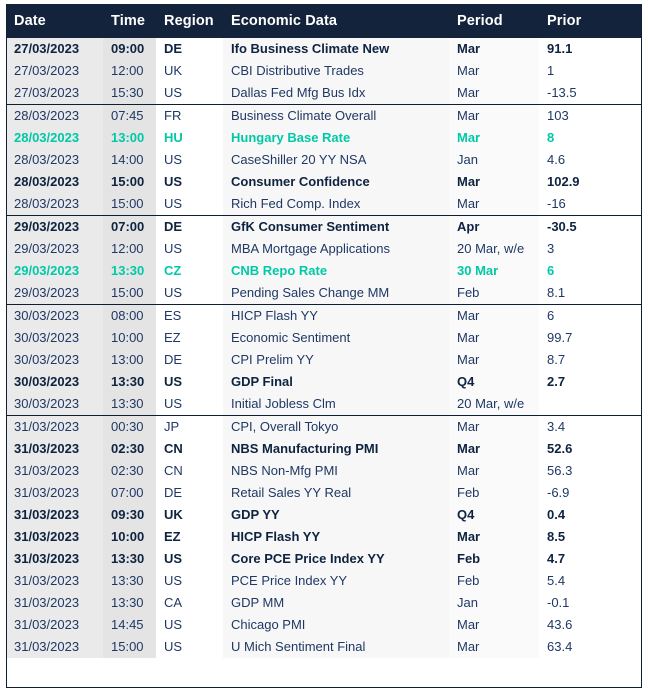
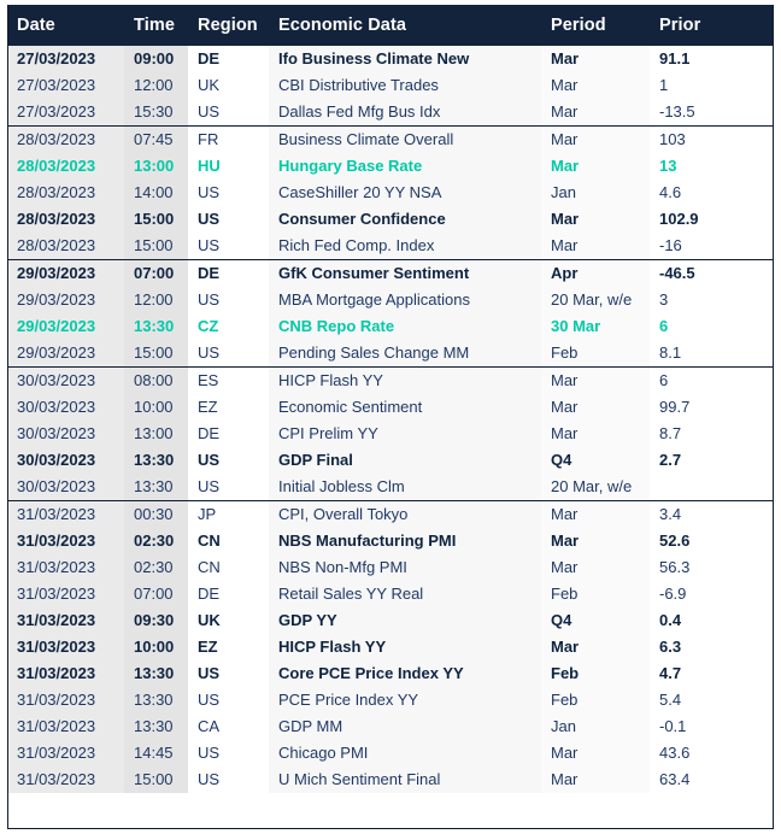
  Date	Time	Region	Economic Data	Period	Prior
  27/03/2023	09:00	DE	Ifo Business Climate New	Mar	91.1
  27/03/2023	12:00	UK	CBI Distributive Trades	Mar	1
  27/03/2023	15:30	US	Dallas Fed Mfg Bus Idx	Mar	-13.5
  28/03/2023	07:45	FR	Business Climate Overall	Mar	103
- 28/03/2023	13:00	HU	Hungary Base Rate	Mar	8
+ 28/03/2023	13:00	HU	Hungary Base Rate	Mar	13
  28/03/2023	14:00	US	CaseShiller 20 YY NSA	Jan	4.6
  28/03/2023	15:00	US	Consumer Confidence	Mar	102.9
  28/03/2023	15:00	US	Rich Fed Comp. Index	Mar	-16
- 29/03/2023	07:00	DE	GfK Consumer Sentiment	Apr	-30.5
+ 29/03/2023	07:00	DE	GfK Consumer Sentiment	Apr	-46.5
  29/03/2023	12:00	US	MBA Mortgage Applications	20 Mar, w/e	3
  29/03/2023	13:30	CZ	CNB Repo Rate	30 Mar	6
  29/03/2023	15:00	US	Pending Sales Change MM	Feb	8.1
  30/03/2023	08:00	ES	HICP Flash YY	Mar	6
  30/03/2023	10:00	EZ	Economic Sentiment	Mar	99.7
  30/03/2023	13:00	DE	CPI Prelim YY	Mar	8.7
  30/03/2023	13:30	US	GDP Final	Q4	2.7
  30/03/2023	13:30	US	Initial Jobless Clm	20 Mar, w/e
  31/03/2023	00:30	JP	CPI, Overall Tokyo	Mar	3.4
  31/03/2023	02:30	CN	NBS Manufacturing PMI	Mar	52.6
  31/03/2023	02:30	CN	NBS Non-Mfg PMI	Mar	56.3
  31/03/2023	07:00	DE	Retail Sales YY Real	Feb	-6.9
  31/03/2023	09:30	UK	GDP YY	Q4	0.4
- 31/03/2023	10:00	EZ	HICP Flash YY	Mar	8.5
+ 31/03/2023	10:00	EZ	HICP Flash YY	Mar	6.3
  31/03/2023	13:30	US	Core PCE Price Index YY	Feb	4.7
  31/03/2023	13:30	US	PCE Price Index YY	Feb	5.4
  31/03/2023	13:30	CA	GDP MM	Jan	-0.1
  31/03/2023	14:45	US	Chicago PMI	Mar	43.6
  31/03/2023	15:00	US	U Mich Sentiment Final	Mar	63.4
